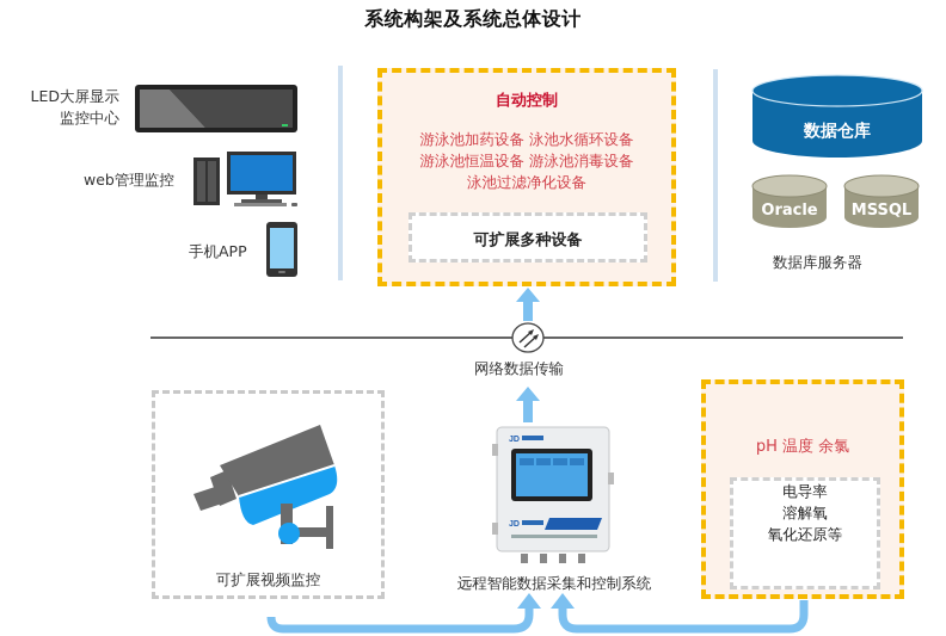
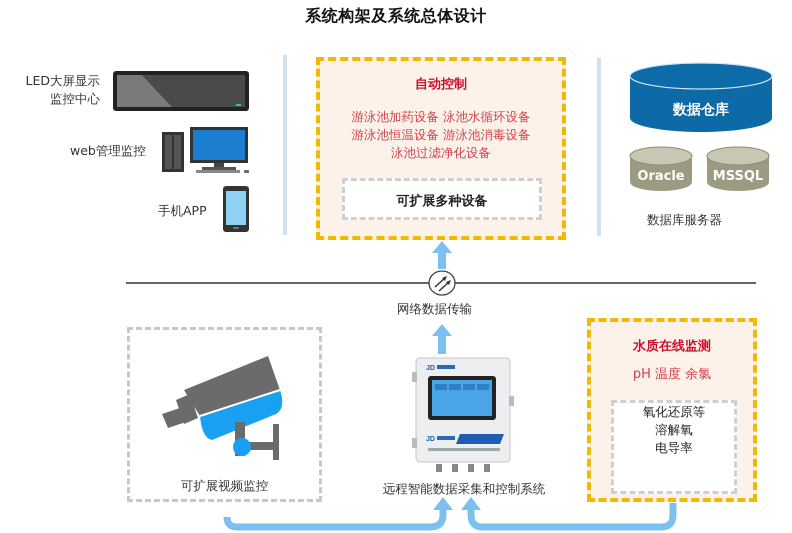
  系统构架及系统总体设计
  LED大屏显示
  监控中心
  web管理监控
  手机APP
  自动控制
  游泳池加药设备 泳池水循环设备
  游泳池恒温设备 游泳池消毒设备
  泳池过滤净化设备
  可扩展多种设备
  数据仓库
  Oracle
  MSSQL
  数据库服务器
  网络数据传输
  可扩展视频监控
  远程智能数据采集和控制系统
+ 水质在线监测
  pH 温度 余氯
- 电导率
+ 氧化还原等
  溶解氧
- 氧化还原等
+ 电导率
